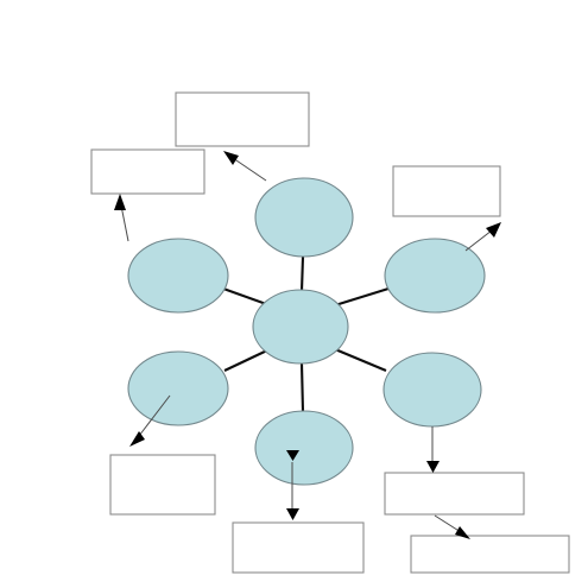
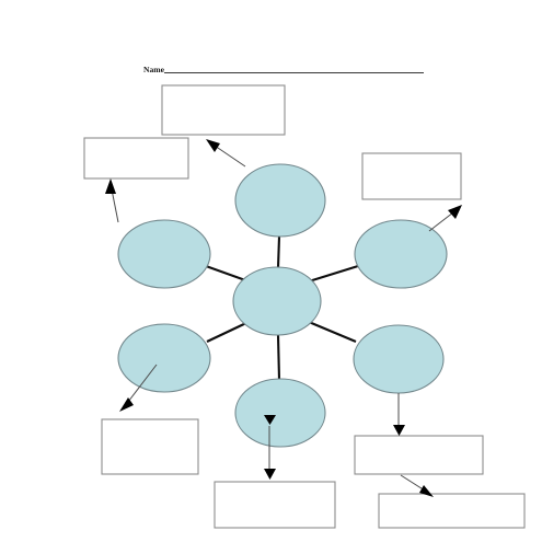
+ Name
